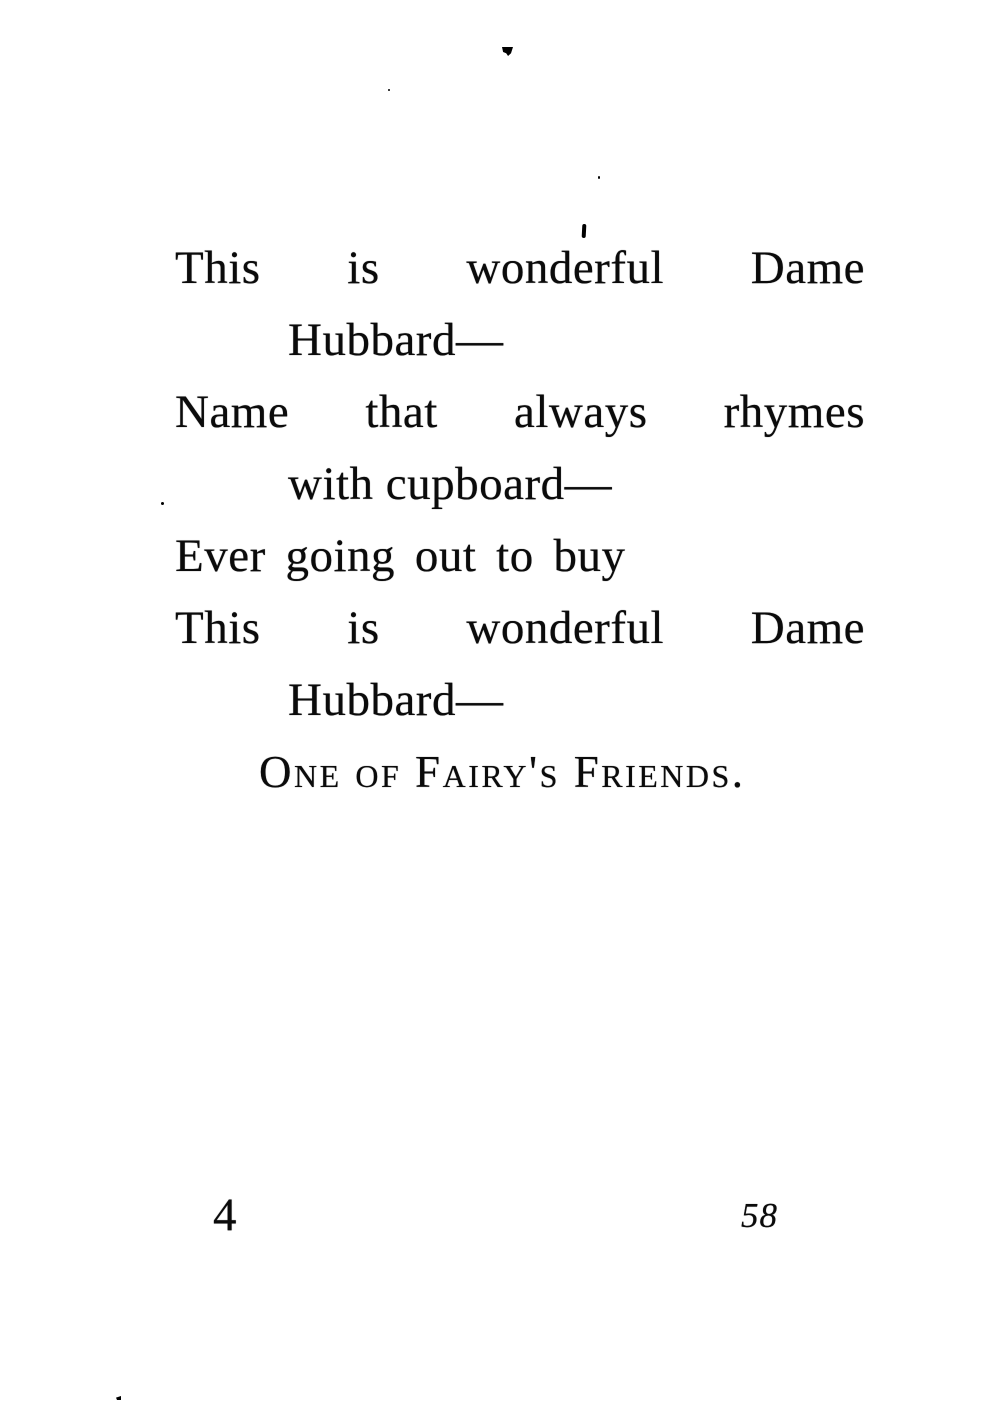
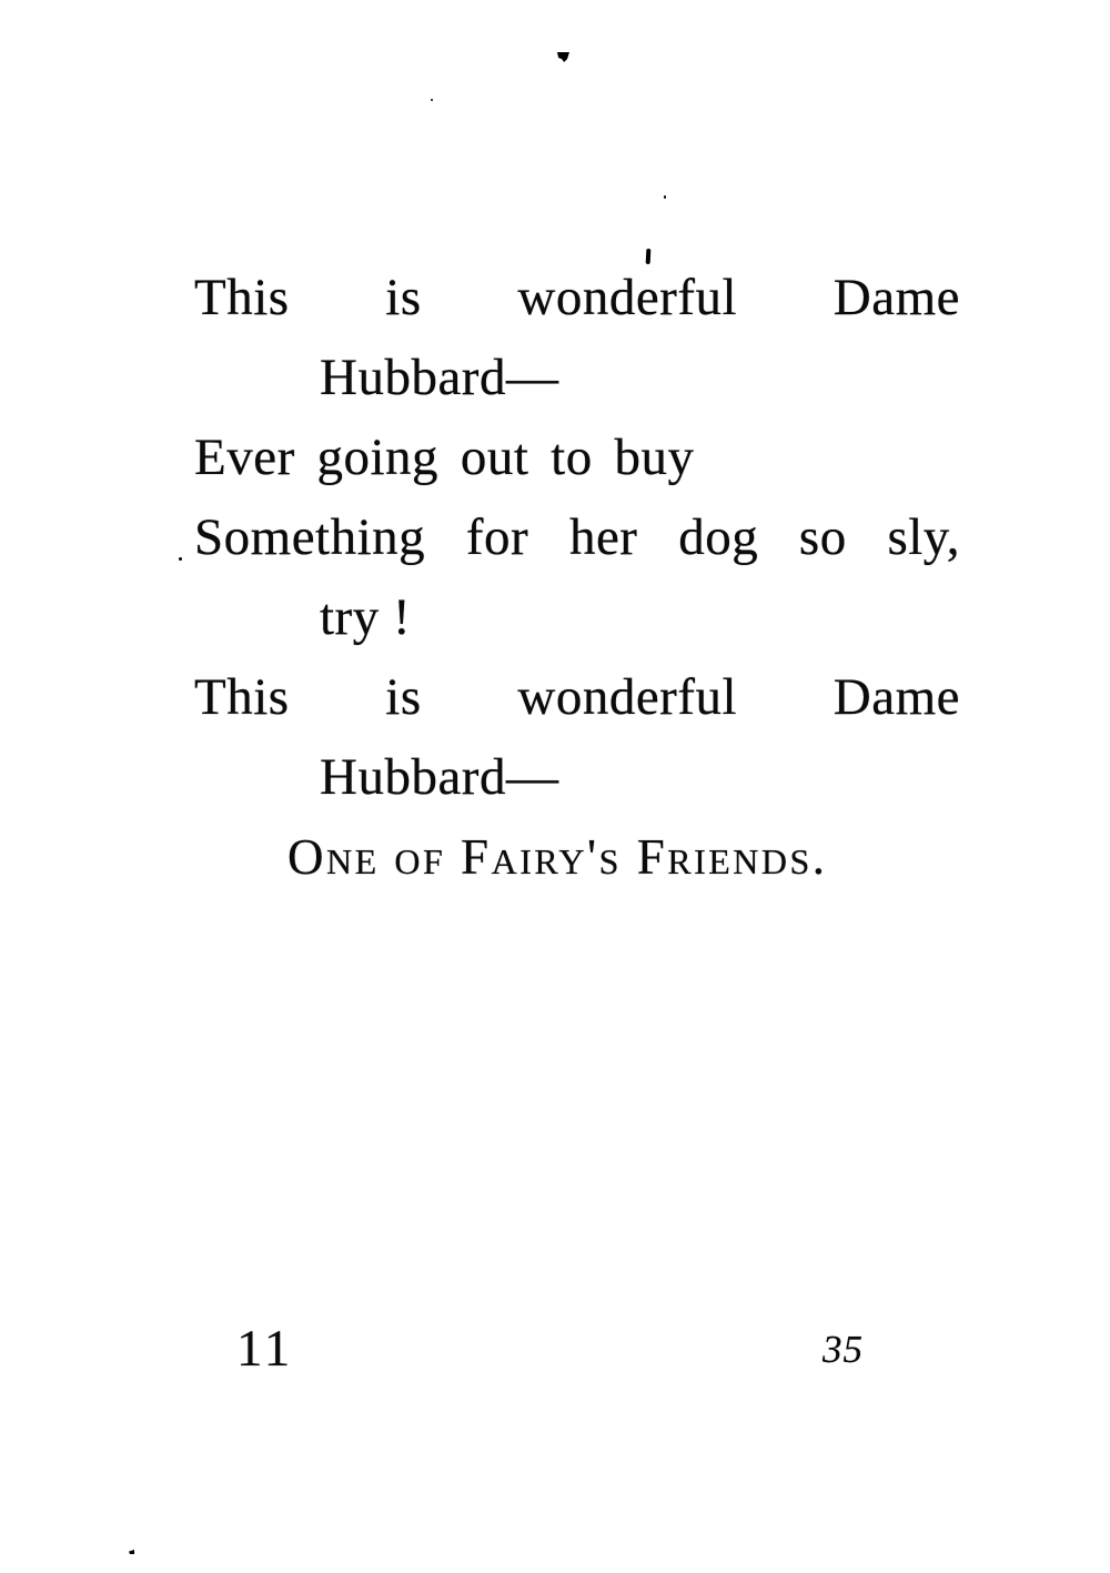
  This is wonderful Dame
  Hubbard—
- Name that always rhymes
- with cupboard—
  Ever going out to buy
+ Something for her dog so sly,
+ try !
  This is wonderful Dame
  Hubbard—
  One of Fairy's Friends.
- 4
+ 11
- 58
+ 35
